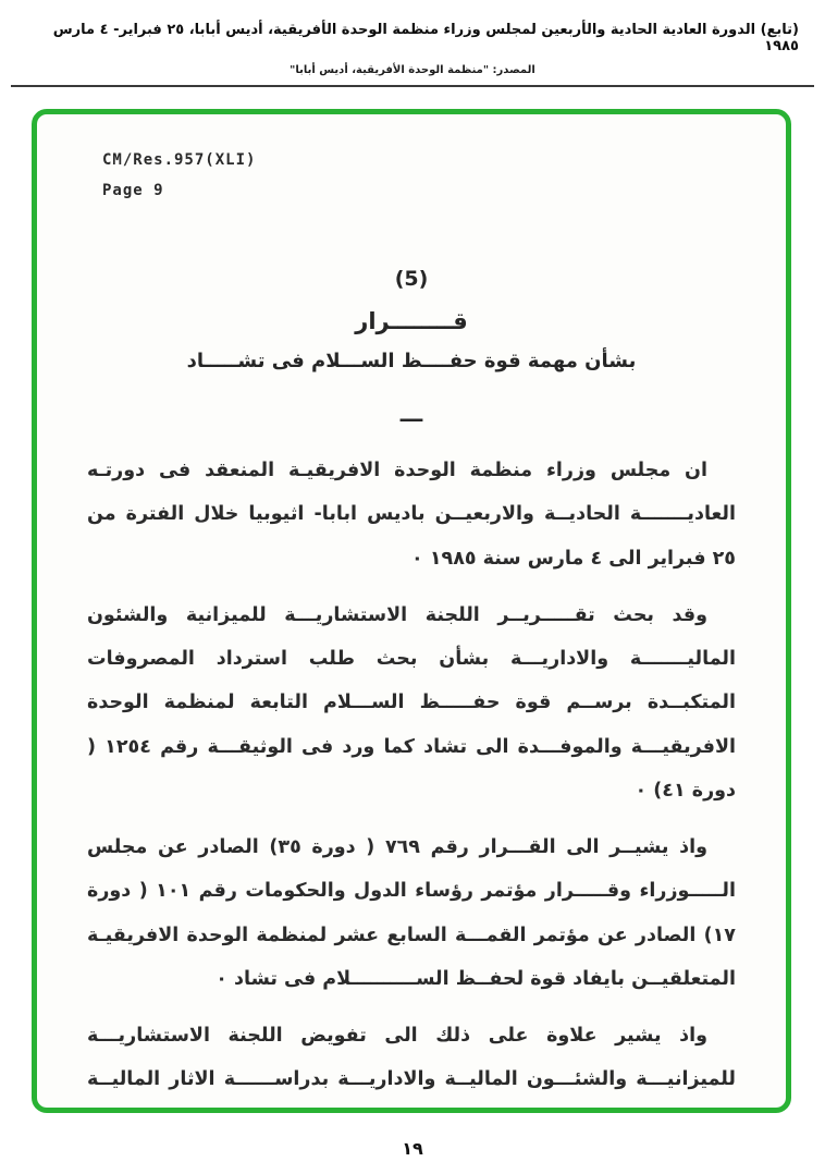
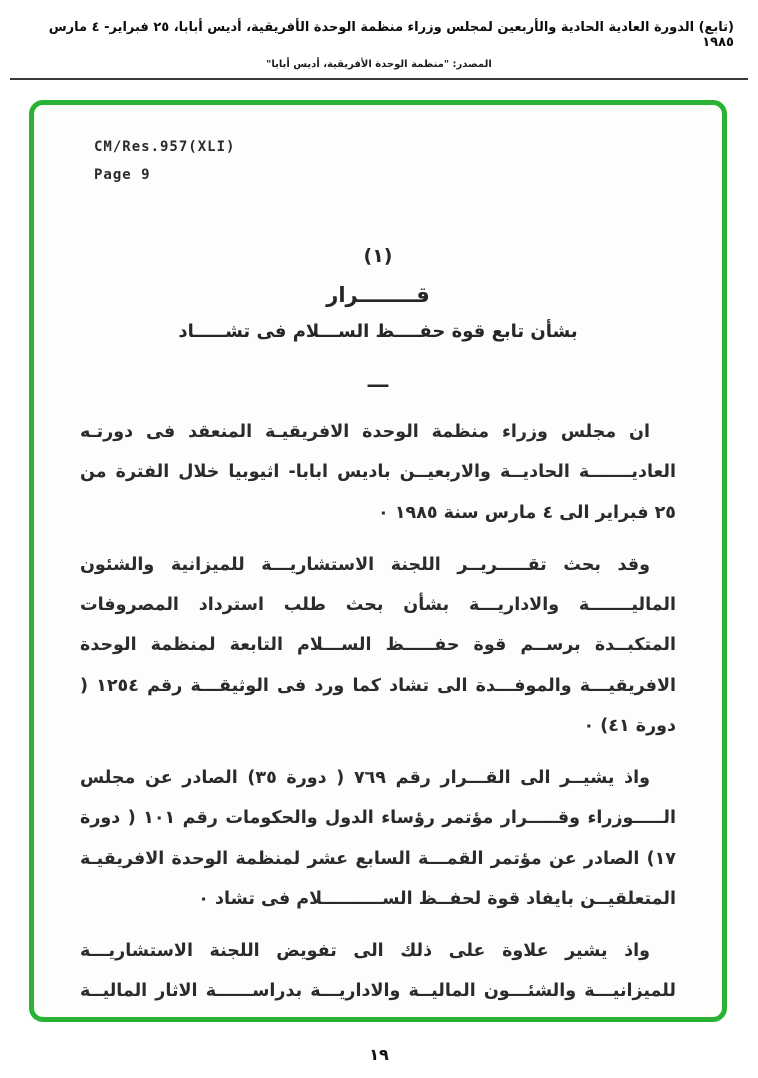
  (تابع) الدورة العادية الحادية والأربعين لمجلس وزراء منظمة الوحدة الأفريقية، أديس أبابا، ٢٥ فبراير- ٤ مارس ١٩٨٥
  المصدر: "منظمة الوحدة الأفريقية، أديس أبابا"
  CM/Res.957(XLI)
  Page 9
- (5)
+ (١)
  قــــــــرار
- بشأن مهمة قوة حفــــظ الســـلام فى تشـــــاد
+ بشأن تابع قوة حفــــظ الســـلام فى تشـــــاد
  ـــ
  ان مجلس وزراء منظمة الوحدة الافريقيـة المنعقد فى دورتـه العاديـــــــة الحاديــة والاربعيــن باديس ابابا- اثيوبيا خلال الفترة من ٢٥ فبراير الى ٤ مارس سنة ١٩٨٥ ٠
  وقد بحث تقـــــريــر اللجنة الاستشاريـــة للميزانية والشئون الماليـــــــة والاداريـــة بشأن بحث طلب استرداد المصروفات المتكبــدة برســم قوة حفـــــظ الســـلام التابعة لمنظمة الوحدة الافريقيـــة والموفـــدة الى تشاد كما ورد فى الوثيقـــة رقم ١٢٥٤ ( دورة ٤١) ٠
  واذ يشيــر الى القـــرار رقم ٧٦٩ ( دورة ٣٥) الصادر عن مجلس الـــــوزراء وقـــــرار مؤتمر رؤساء الدول والحكومات رقم ١٠١ ( دورة ١٧) الصادر عن مؤتمر القمـــة السابع عشر لمنظمة الوحدة الافريقيـة المتعلقيــن بايفاد قوة لحفــظ الســــــــــلام فى تشاد ٠
  ١٩
